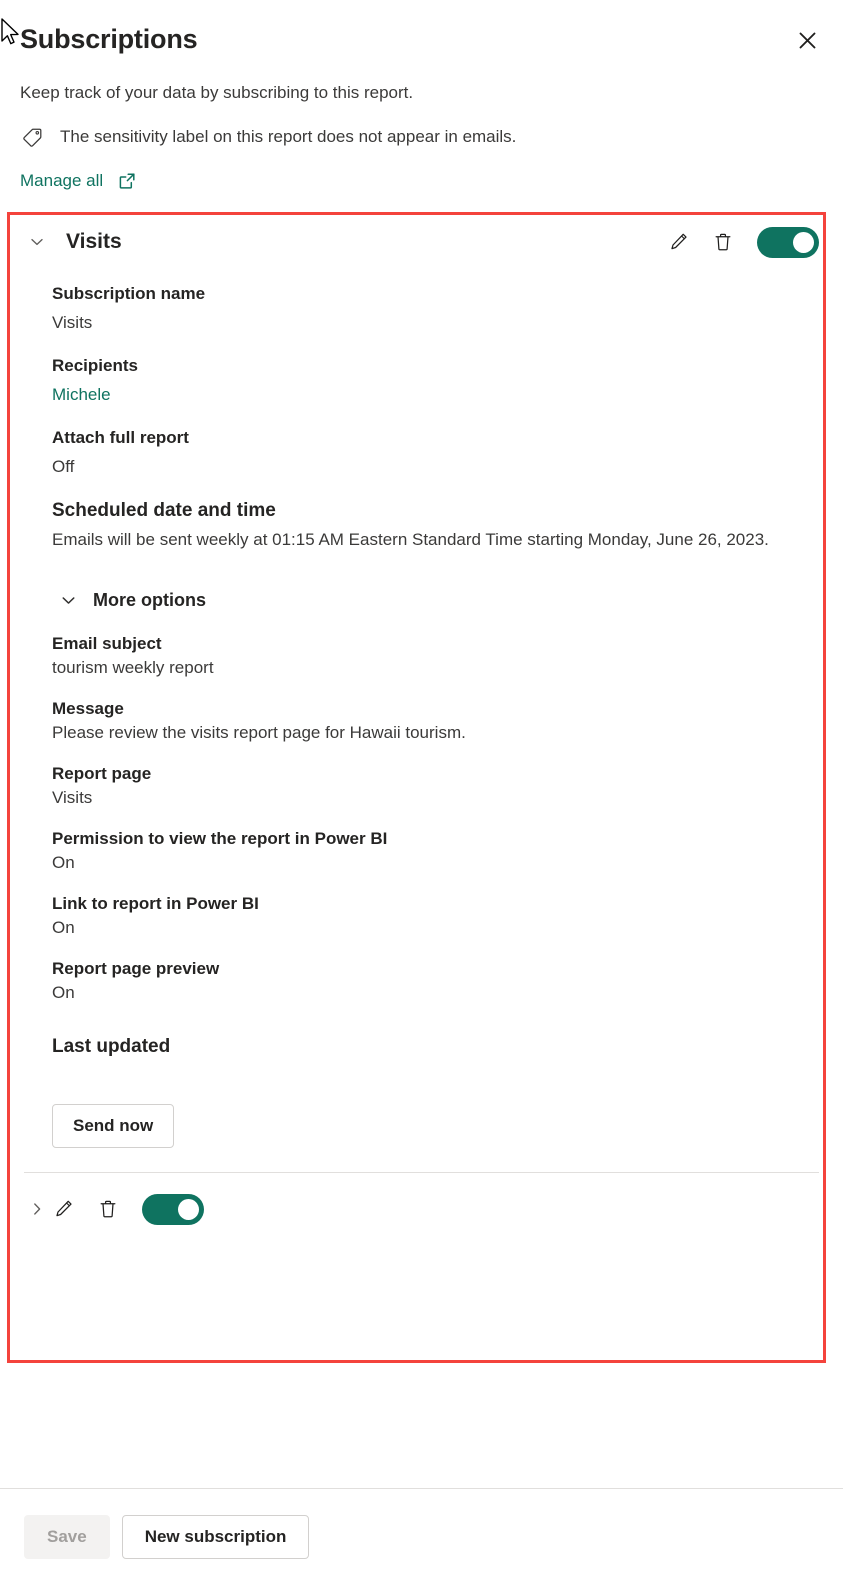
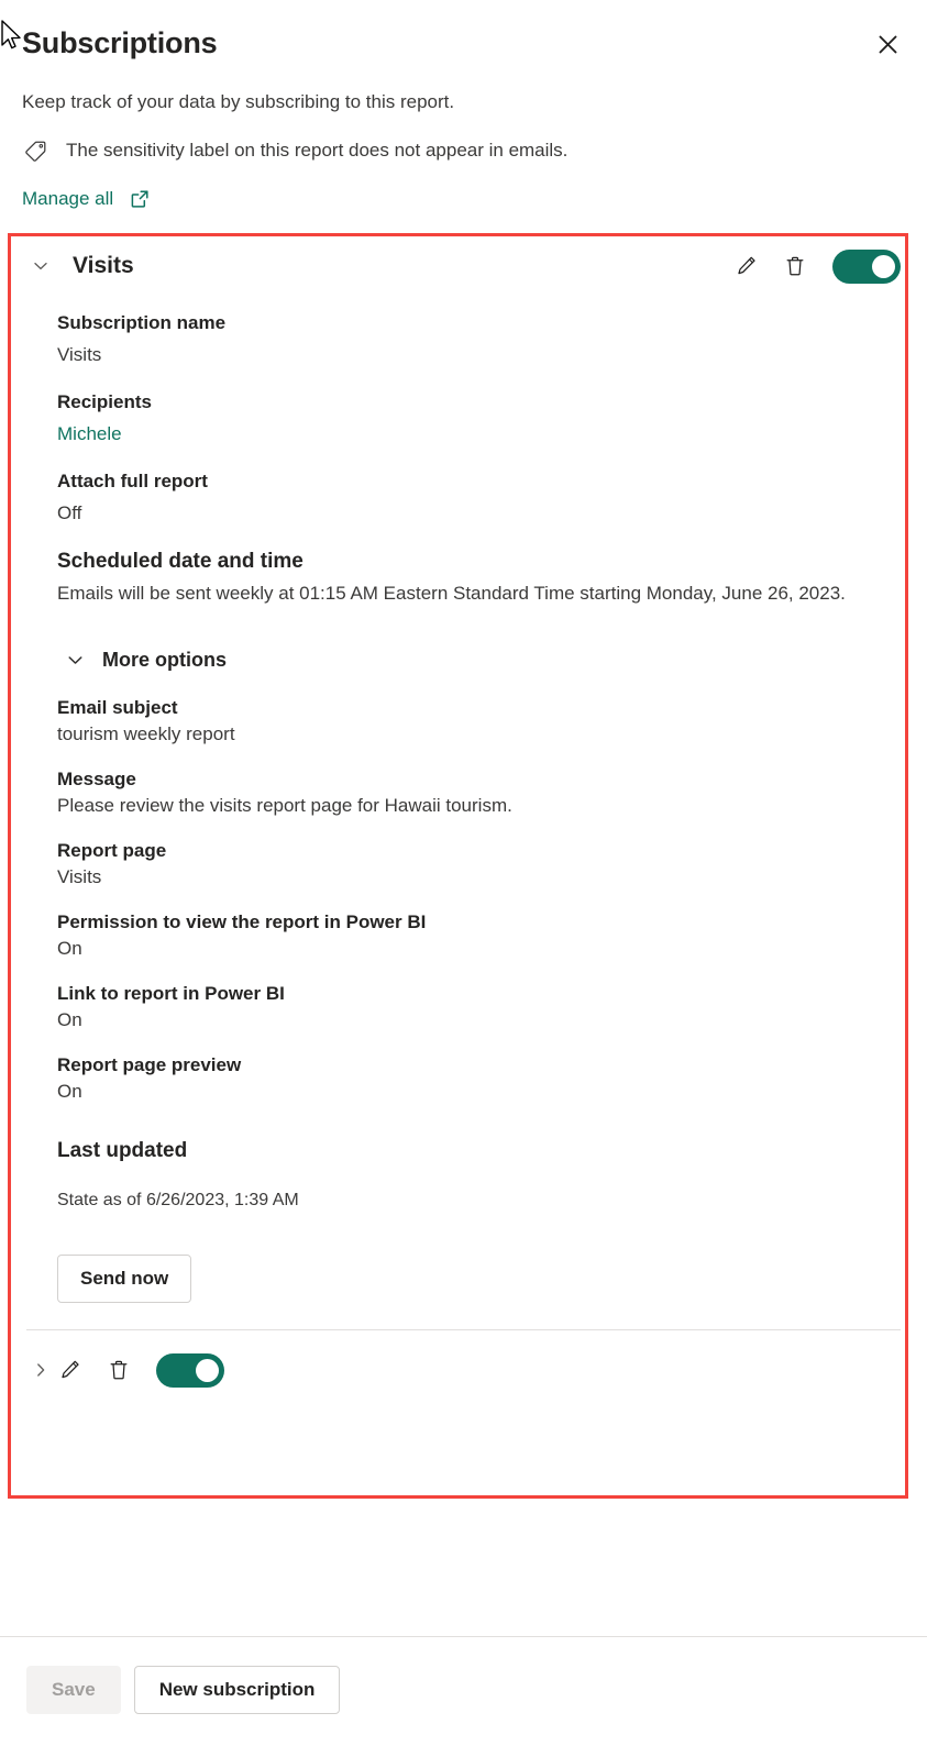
  Subscriptions
  Keep track of your data by subscribing to this report.
  The sensitivity label on this report does not appear in emails.
  Manage all
  Visits
  Subscription name
  Visits
  Recipients
  Michele
  Attach full report
  Off
  Scheduled date and time
  Emails will be sent weekly at 01:15 AM Eastern Standard Time starting Monday, June 26, 2023.
  More options
  Email subject
  tourism weekly report
  Message
  Please review the visits report page for Hawaii tourism.
  Report page
  Visits
  Permission to view the report in Power BI
  On
  Link to report in Power BI
  On
  Report page preview
  On
  Last updated
+ State as of 6/26/2023, 1:39 AM
  Send now
  Save
  New subscription
